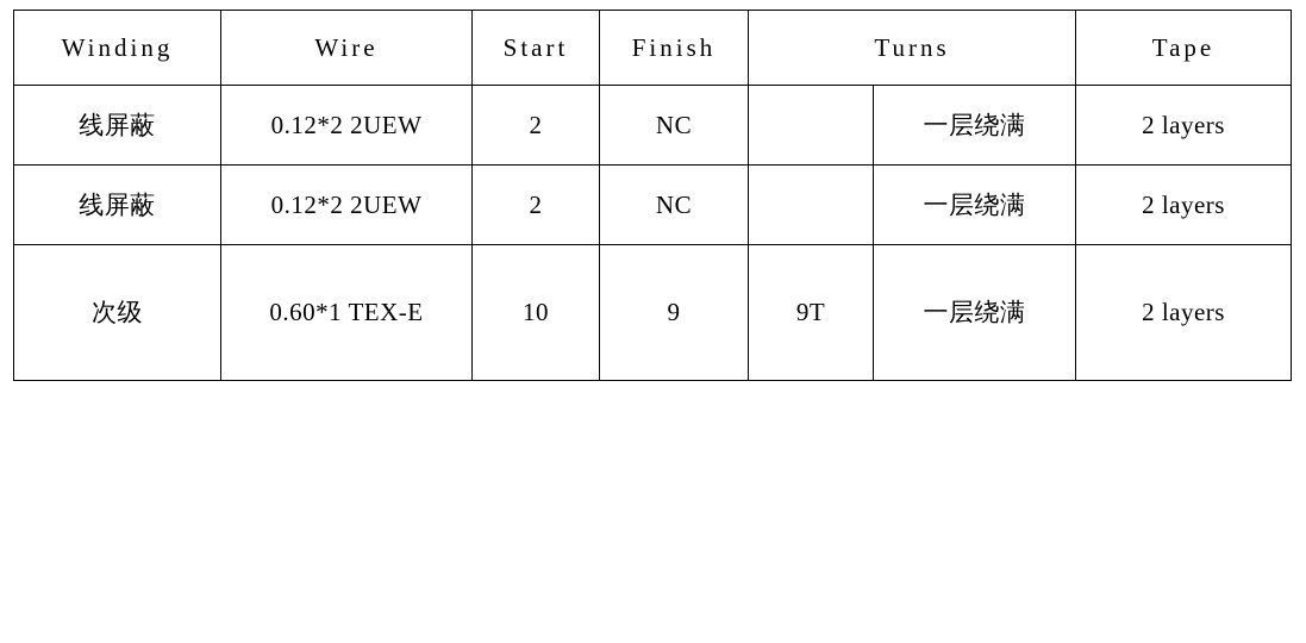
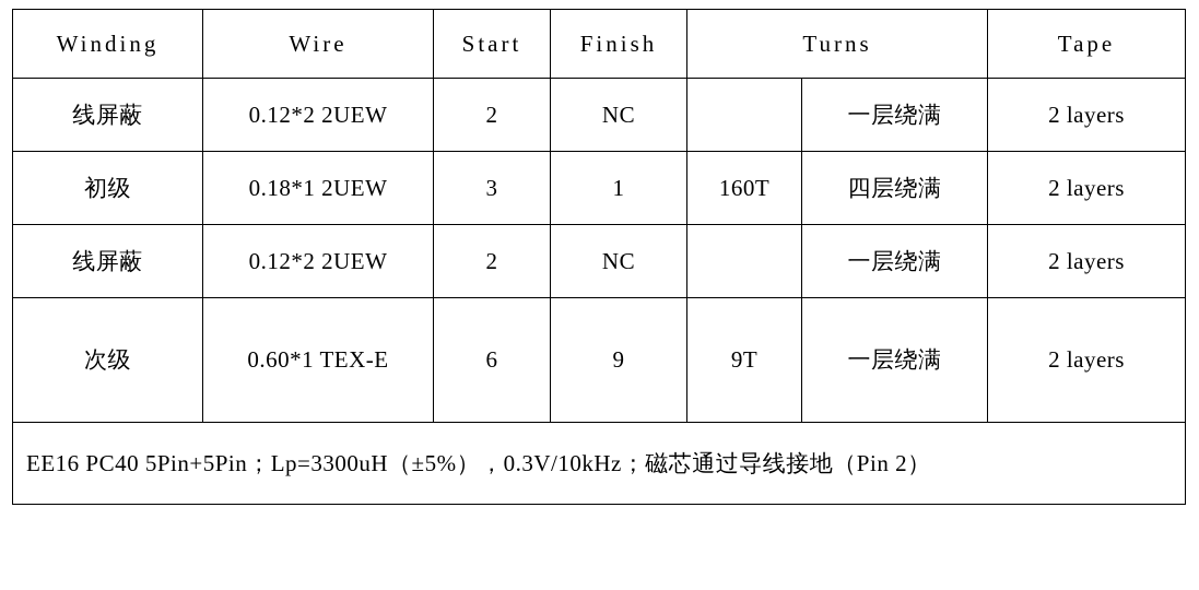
  Winding	Wire	Start	Finish	Turns	Tape
  线屏蔽	0.12*2 2UEW	2	NC		一层绕满	2 layers
+ 初级	0.18*1 2UEW	3	1	160T	四层绕满	2 layers
  线屏蔽	0.12*2 2UEW	2	NC		一层绕满	2 layers
- 次级	0.60*1 TEX-E	10	9	9T	一层绕满	2 layers
+ 次级	0.60*1 TEX-E	6	9	9T	一层绕满	2 layers
+ EE16 PC40 5Pin+5Pin；Lp=3300uH（±5%），0.3V/10kHz；磁芯通过导线接地（Pin 2）
